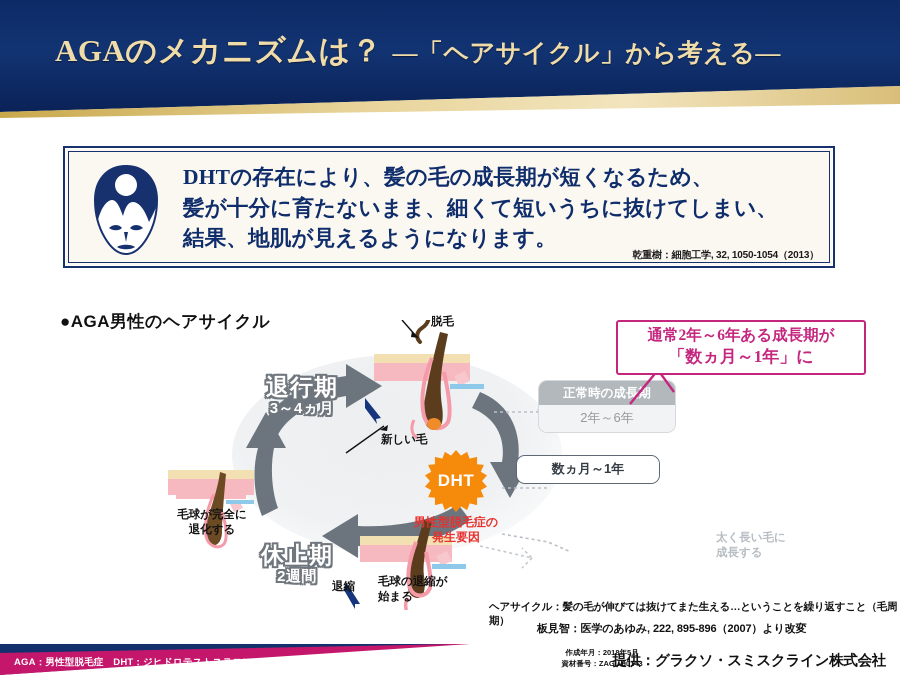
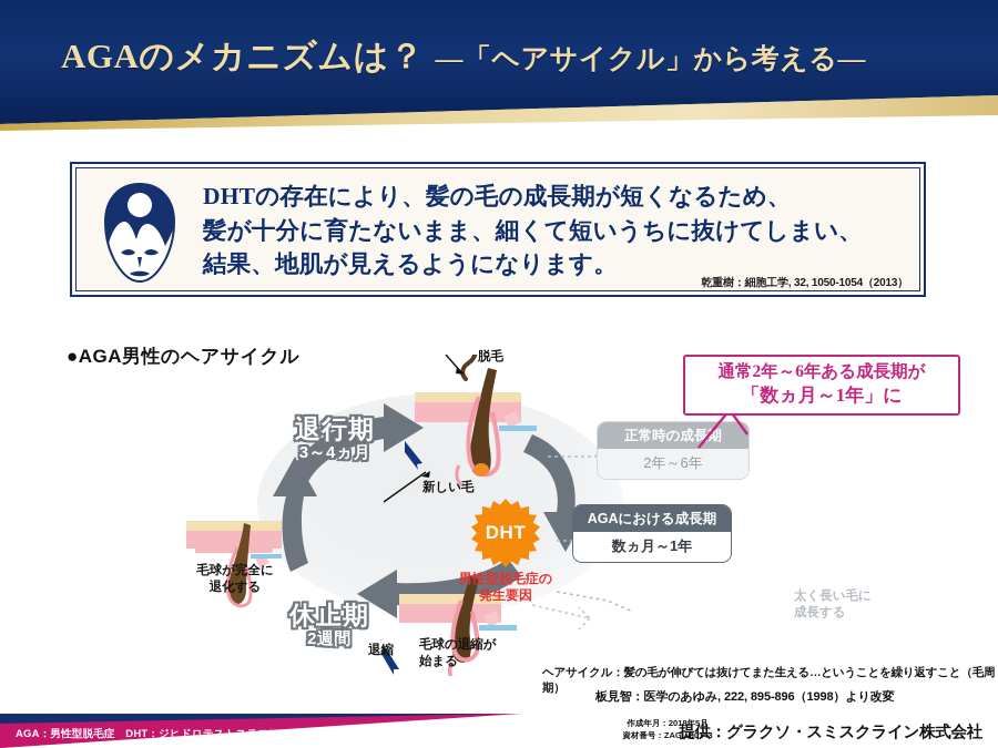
  AGAのメカニズムは？ ―「ヘアサイクル」から考える―
  DHTの存在により、髪の毛の成長期が短くなるため、
  髪が十分に育たないまま、細くて短いうちに抜けてしまい、
  結果、地肌が見えるようになります。
  乾重樹：細胞工学, 32, 1050-1054（2013）
  ●AGA男性のヘアサイクル
  退行期
  3～4ヵ月
  休止期
  2週間
  脱毛
  新しい毛
  毛球が完全に
  退化する
  退縮
  毛球の退縮が
  始まる
  太く長い毛に
  成長する
  DHT
  男性型脱毛症の
  発生要因
  正常時の成長期
  2年～6年
+ AGAにおける成長期
  数ヵ月～1年
  通常2年～6年ある成長期が
  「数ヵ月～1年」に
  ヘアサイクル：髪の毛が伸びては抜けてまた生える…ということを繰り返すこと（毛周期）
- 板見智：医学のあゆみ, 222, 895-896（2007）より改変
+ 板見智：医学のあゆみ, 222, 895-896（1998）より改変
  AGA：男性型脱毛症 DHT：ジヒドロテストステロン
  作成年月：2018年5月
  資材番号：ZAGL-00143
  提供：グラクソ・スミスクライン株式会社
